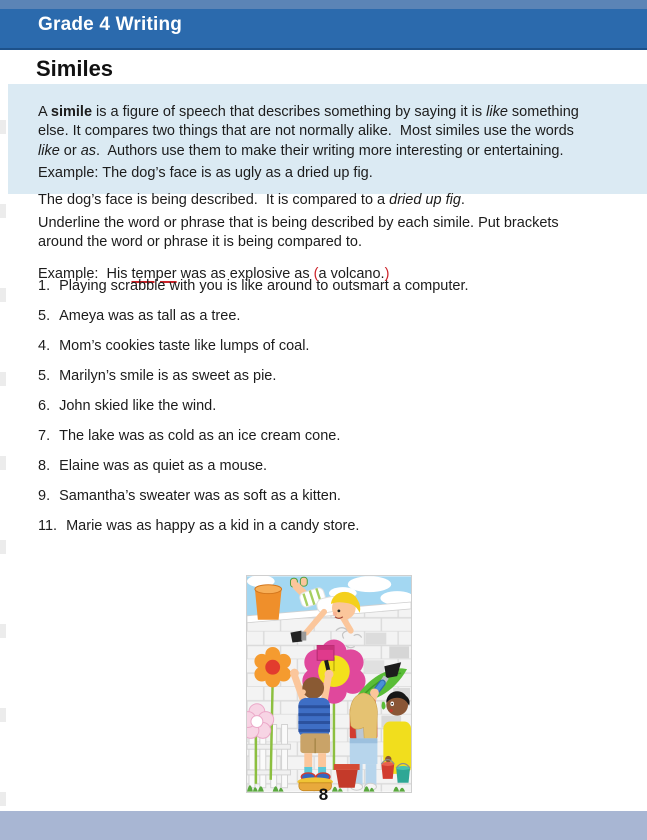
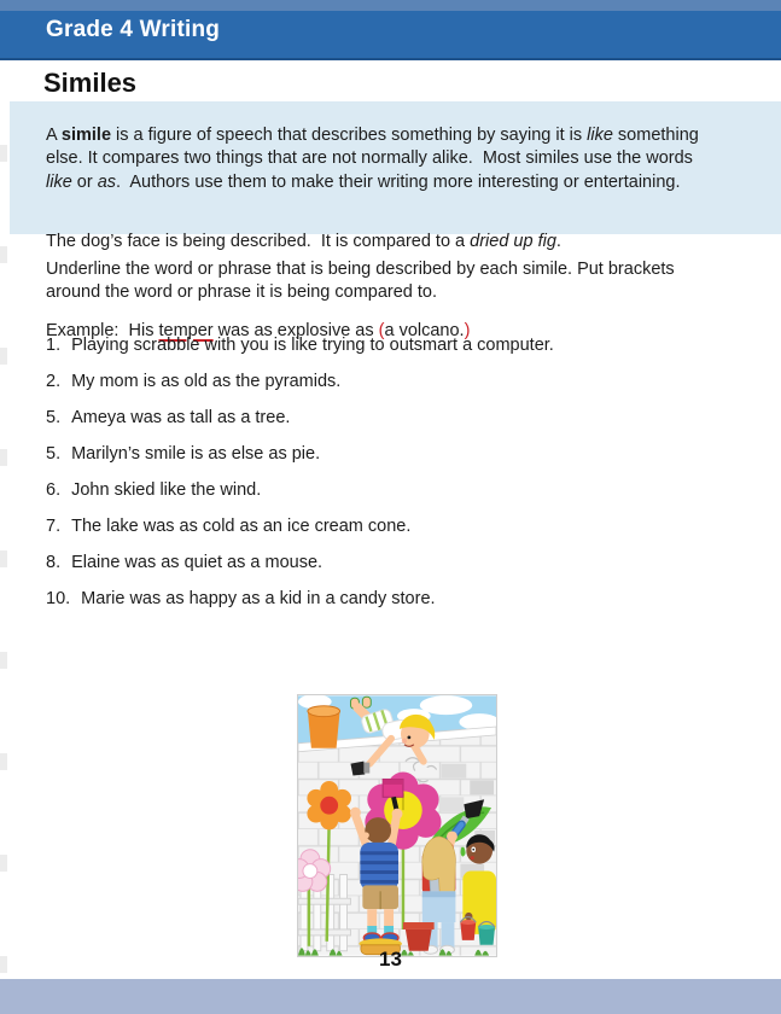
  Grade 4 Writing
  Similes
  A simile is a figure of speech that describes something by saying it is like something
  else. It compares two things that are not normally alike. Most similes use the words
  like or as. Authors use them to make their writing more interesting or entertaining.
- Example: The dog’s face is as ugly as a dried up fig.
  The dog’s face is being described. It is compared to a dried up fig.
  Underline the word or phrase that is being described by each simile. Put brackets
  around the word or phrase it is being compared to.
  Example: His temper was as explosive as (a volcano.)
- 1. Playing scrabble with you is like around to outsmart a computer.
+ 1. Playing scrabble with you is like trying to outsmart a computer.
+ 2. My mom is as old as the pyramids.
  5. Ameya was as tall as a tree.
- 4. Mom’s cookies taste like lumps of coal.
- 5. Marilyn’s smile is as sweet as pie.
+ 5. Marilyn’s smile is as else as pie.
  6. John skied like the wind.
  7. The lake was as cold as an ice cream cone.
  8. Elaine was as quiet as a mouse.
- 9. Samantha’s sweater was as soft as a kitten.
- 11. Marie was as happy as a kid in a candy store.
+ 10. Marie was as happy as a kid in a candy store.
- 8
+ 13
